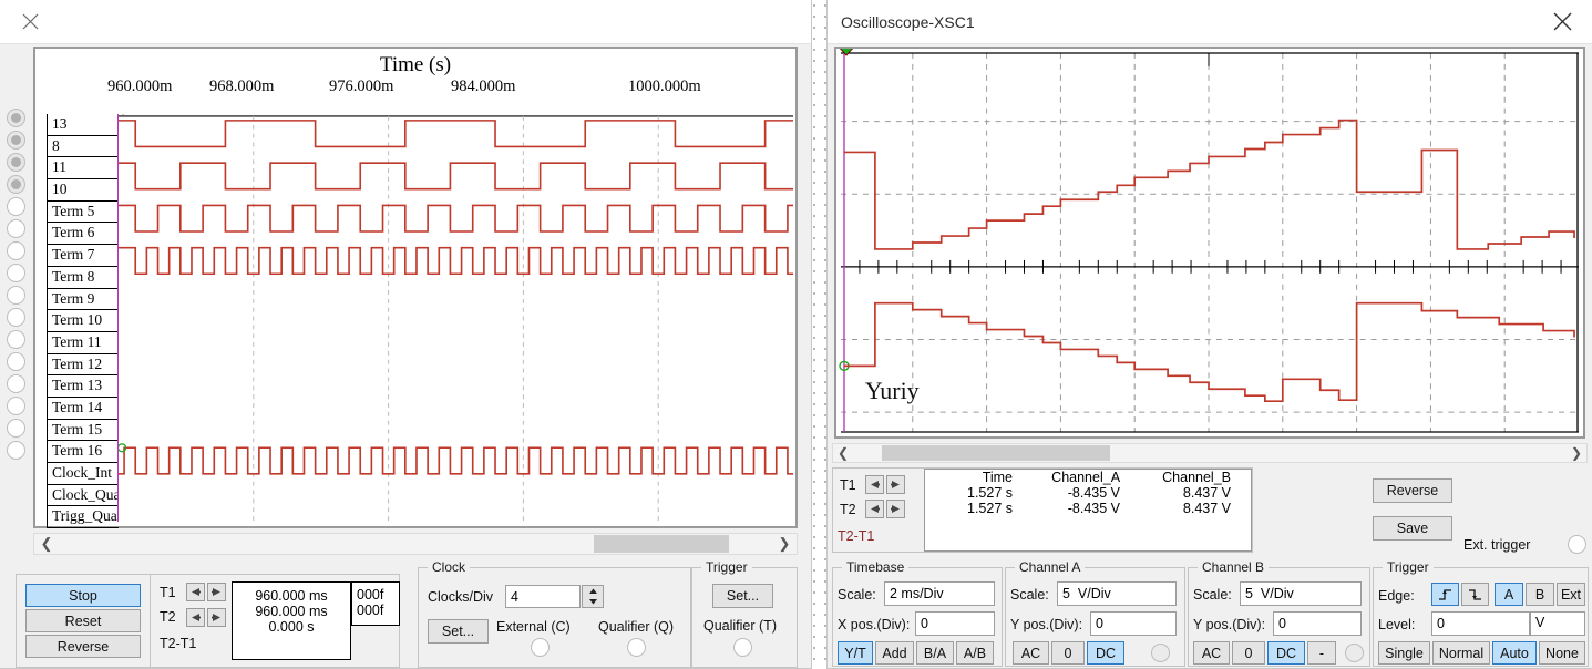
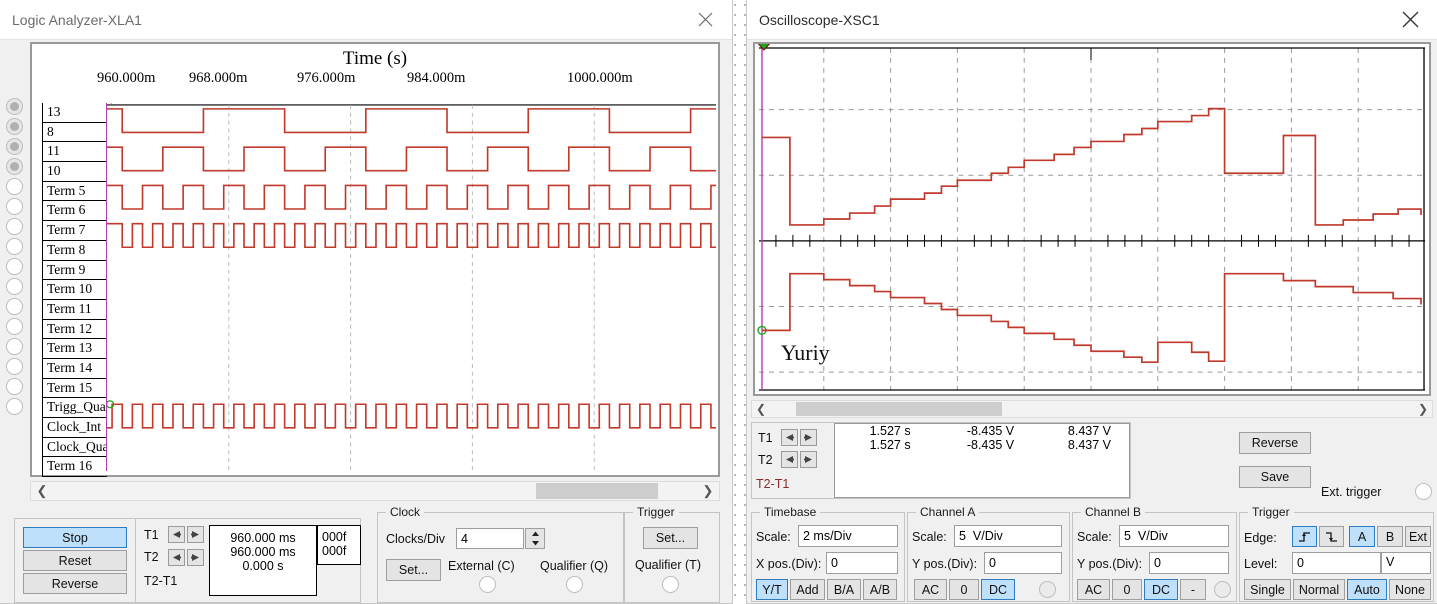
+ Logic Analyzer-XLA1
  Time (s)
  960.000m
  968.000m
  976.000m
  984.000m
  1000.000m
  13
  8
  11
  10
  Term 5
  Term 6
  Term 7
  Term 8
  Term 9
  Term 10
  Term 11
  Term 12
  Term 13
  Term 14
  Term 15
- Term 16
+ Trigg_Qua
  Clock_Int
  Clock_Qua
- Trigg_Qua
+ Term 16
  ❮
  ❯
  Stop
  Reset
  Reverse
  T1
  T2
  T2-T1
  960.000 ms
  960.000 ms
  0.000 s
  000f
  000f
  Clock
  Clocks/Div
  4
  Set...
  External (C)
  Qualifier (Q)
  Trigger
  Set...
  Qualifier (T)
  Oscilloscope-XSC1
  Yuriy
  ❮
  ❯
  T1
  T2
  T2-T1
- Time	Channel_A	Channel_B
  1.527 s	-8.435 V	8.437 V
  1.527 s	-8.435 V	8.437 V
  Reverse
  Save
  Ext. trigger
  Timebase
  Scale:
  2 ms/Div
  X pos.(Div):
  0
  Y/T
  Add
  B/A
  A/B
  Channel A
  Scale:
  5 V/Div
  Y pos.(Div):
  0
  AC
  0
  DC
  Channel B
  Scale:
  5 V/Div
  Y pos.(Div):
  0
  AC
  0
  DC
  -
  Trigger
  Edge:
  A
  B
  Ext
  Level:
  0
  V
  Single
  Normal
  Auto
  None
